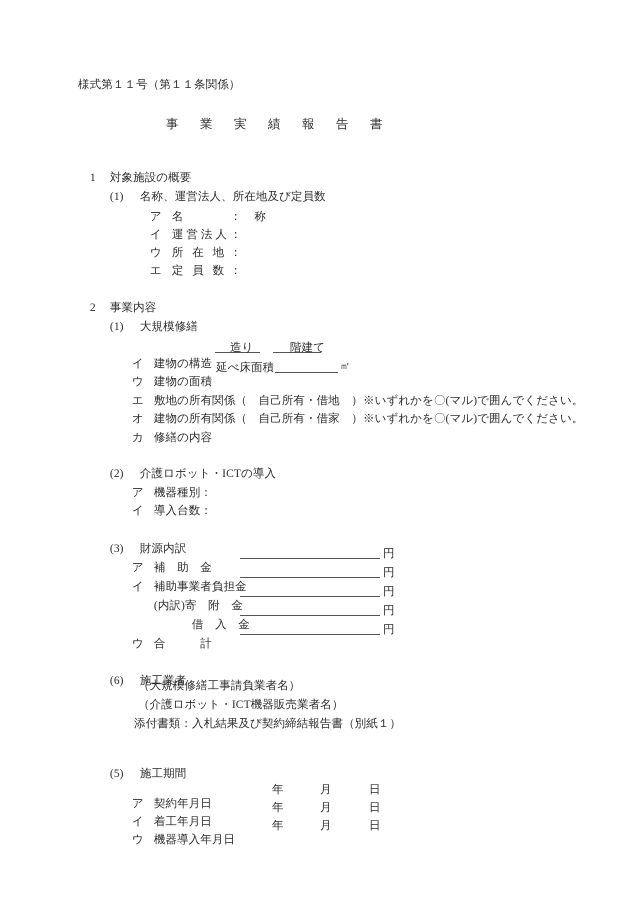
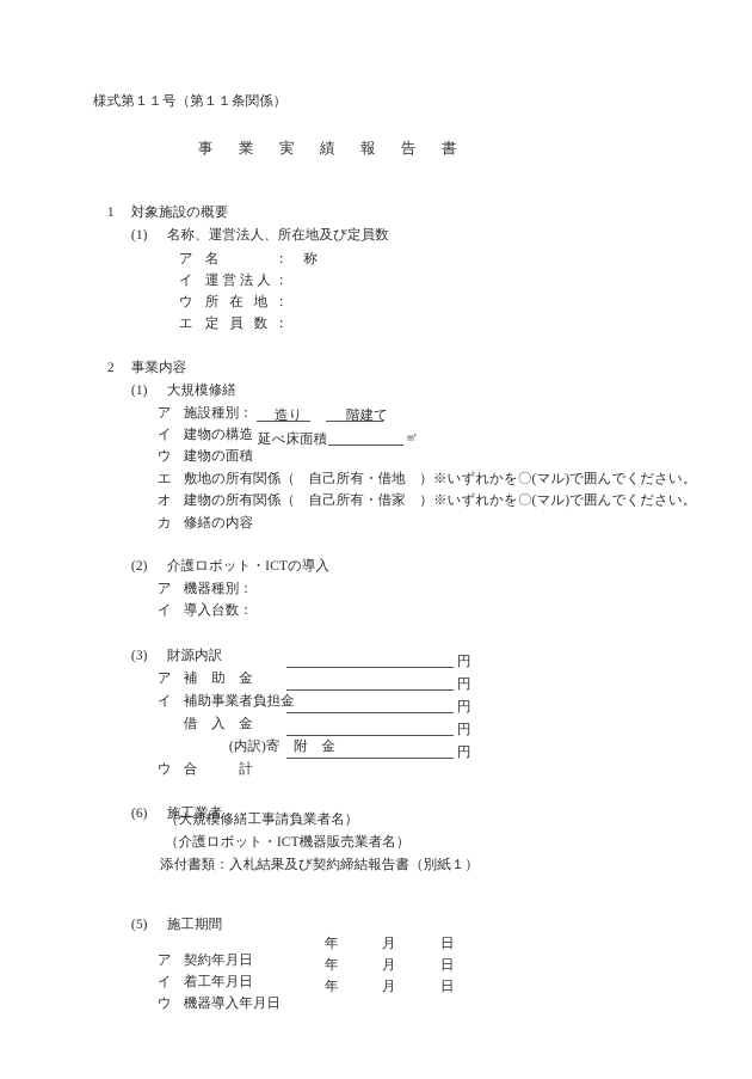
  様式第１１号（第１１条関係）
  事業実績報告書
  1 対象施設の概要
  (1) 名称、運営法人、所在地及び定員数
  ア 名 称：
  イ 運営法人：
  ウ 所 在 地 ：
  エ 定 員 数 ：
  2 事業内容
  (1) 大規模修繕
+ ア 施設種別：
  イ 建物の構造
  造り
  階建て
  ウ 建物の面積
  延べ床面積
  ㎡
  エ 敷地の所有関係（ 自己所有・借地 ）※いずれかを〇(マル)で囲んでください。
  オ 建物の所有関係（ 自己所有・借家 ）※いずれかを〇(マル)で囲んでください。
  カ 修繕の内容
  (2) 介護ロボット・ICTの導入
  ア 機器種別：
  イ 導入台数：
  (3) 財源内訳
  ア 補 助 金
  円
  イ 補助事業者負担金
  円
- (内訳)寄 附 金
+ 借 入 金
  円
- 借 入 金
+ (内訳)寄 附 金
  円
  ウ 合 計
  円
  (6) 施工業者
  （大規模修繕工事請負業者名）
  （介護ロボット・ICT機器販売業者名）
  添付書類：入札結果及び契約締結報告書（別紙１）
  (5) 施工期間
  ア 契約年月日
  年
  月
  日
  イ 着工年月日
  年
  月
  日
  ウ 機器導入年月日
  年
  月
  日
